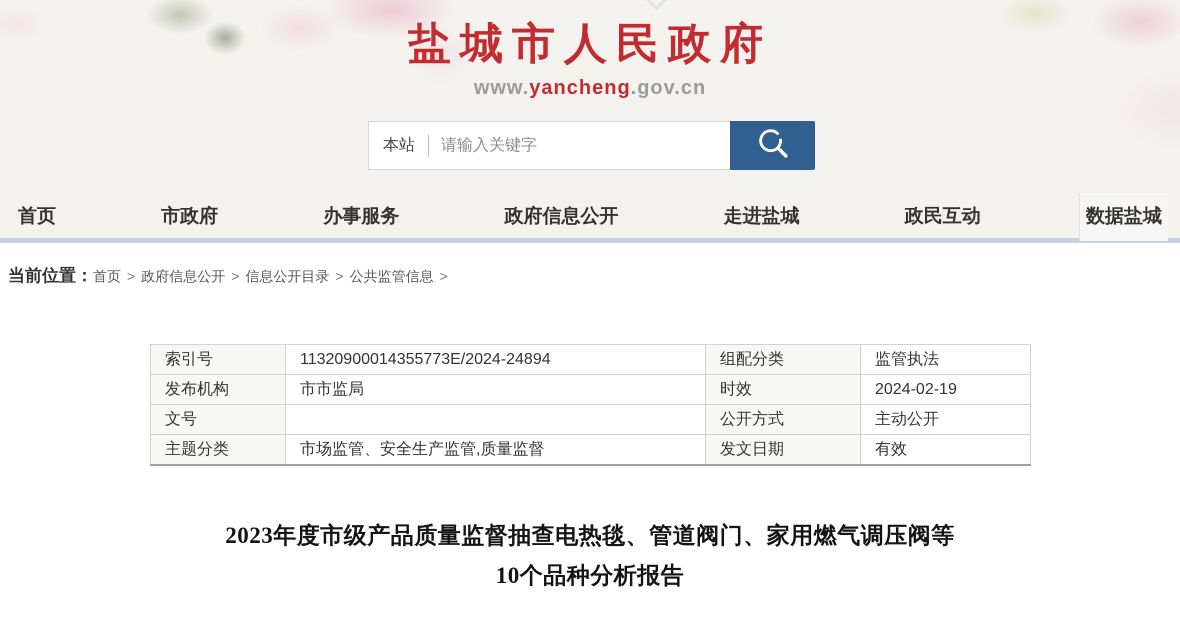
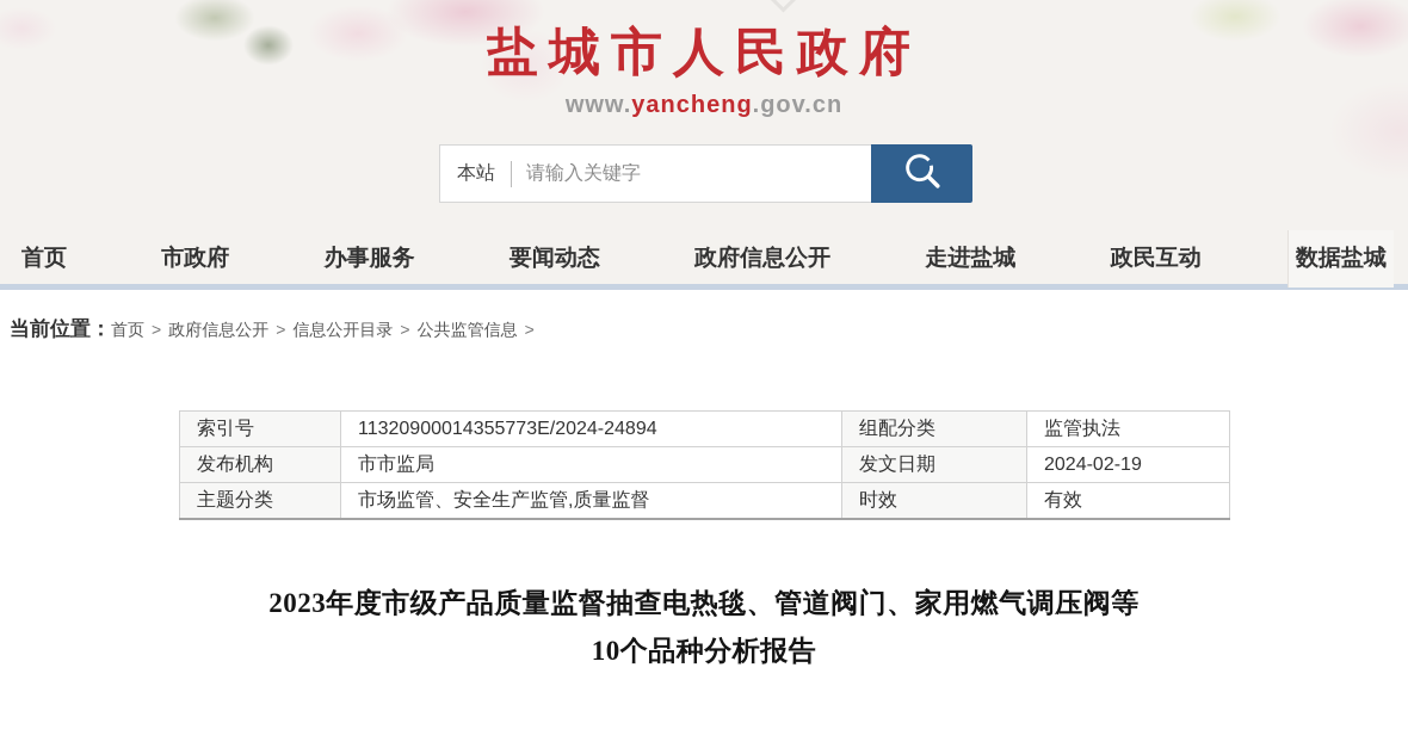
  盐城市人民政府
  www.yancheng.gov.cn
  本站
  请输入关键字
  首页
  市政府
  办事服务
+ 要闻动态
  政府信息公开
  走进盐城
  政民互动
  数据盐城
  当前位置：首页 > 政府信息公开 > 信息公开目录 > 公共监管信息 >
  索引号	11320900014355773E/2024-24894	组配分类	监管执法
- 发布机构	市市监局	时效	2024-02-19
+ 发布机构	市市监局	发文日期	2024-02-19
- 文号		公开方式	主动公开
- 主题分类	市场监管、安全生产监管,质量监督	发文日期	有效
+ 主题分类	市场监管、安全生产监管,质量监督	时效	有效
  2023年度市级产品质量监督抽查电热毯、管道阀门、家用燃气调压阀等
  10个品种分析报告
